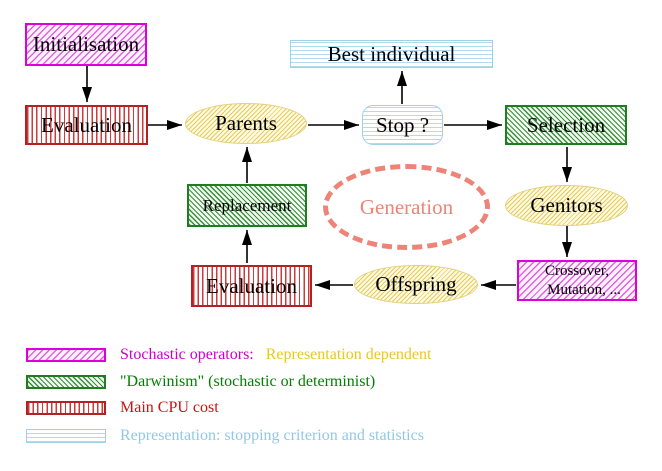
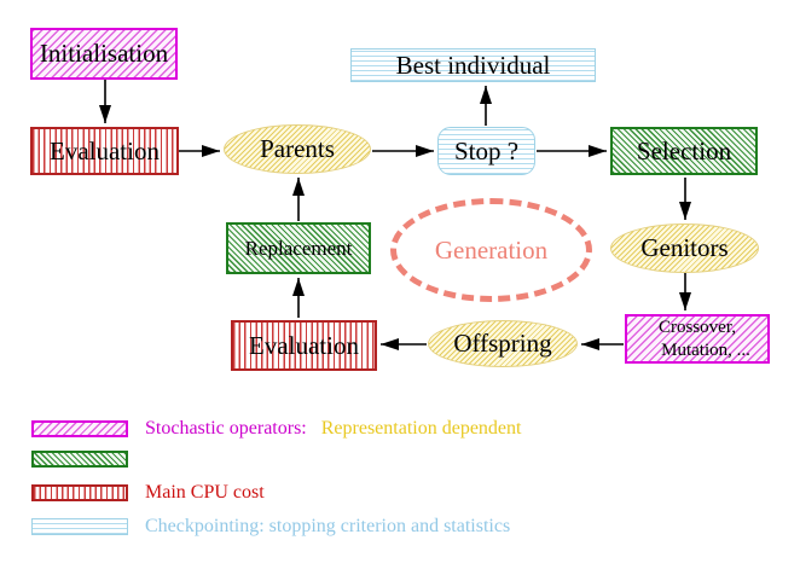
  Initialisation
  Evaluation
  Parents
  Best individual
  Stop ?
  Selection
  Genitors
  Crossover,
  Mutation, ...
  Offspring
  Evaluation
  Replacement
  Generation
  Stochastic operators:
  Representation dependent
- "Darwinism" (stochastic or determinist)
  Main CPU cost
- Representation: stopping criterion and statistics
+ Checkpointing: stopping criterion and statistics
